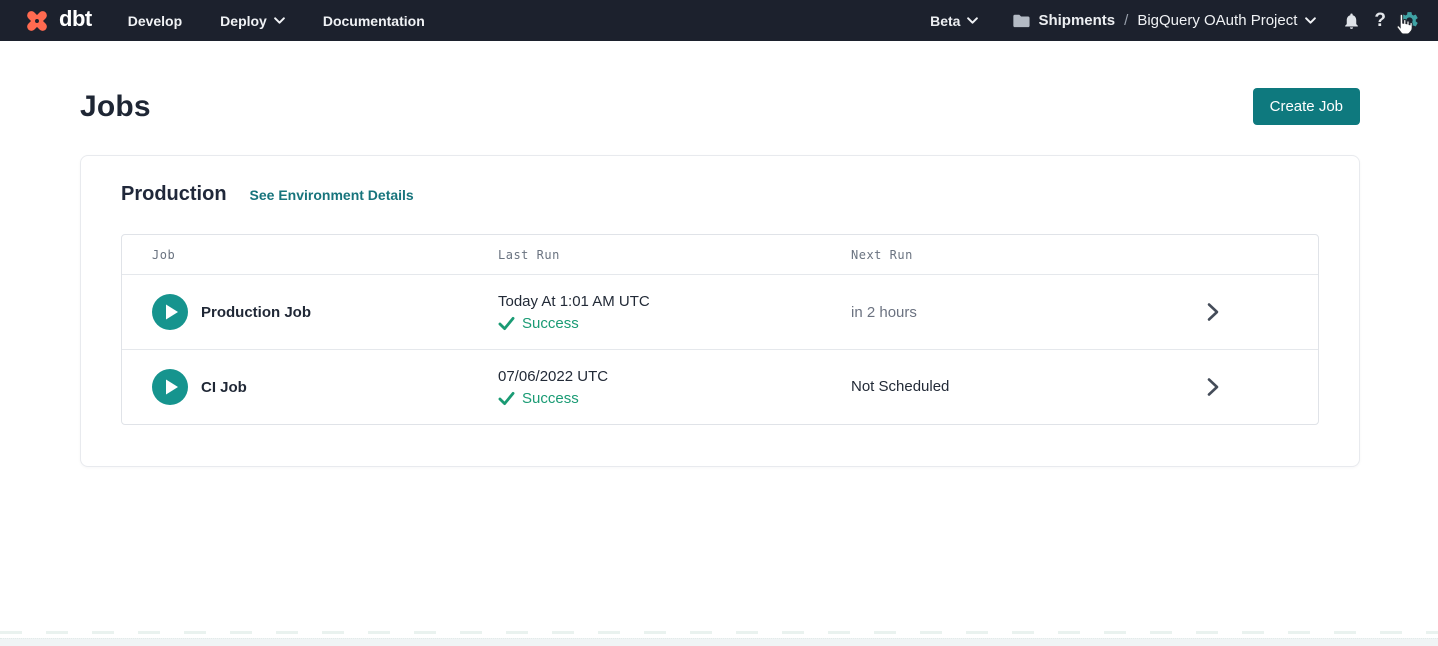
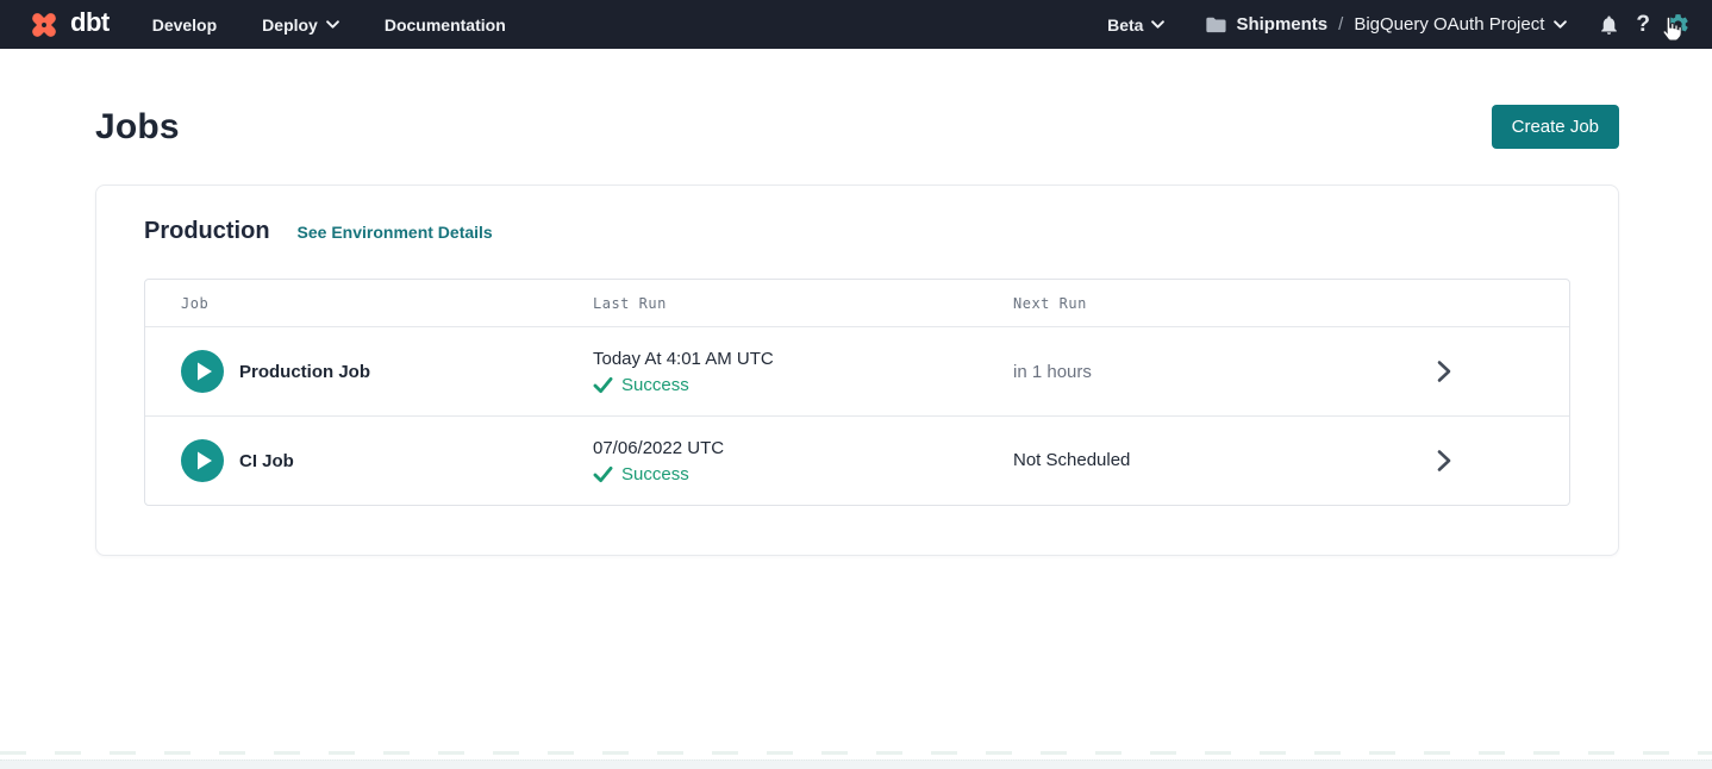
  dbt
  Develop
  Deploy
  Documentation
  Beta
  Shipments
  /
  BigQuery OAuth Project
  ?
  Jobs
  Create Job
  Production
  See Environment Details
  Job
  Last Run
  Next Run
  Production Job
- Today At 1:01 AM UTC
+ Today At 4:01 AM UTC
  Success
- in 2 hours
+ in 1 hours
  CI Job
  07/06/2022 UTC
  Success
  Not Scheduled
